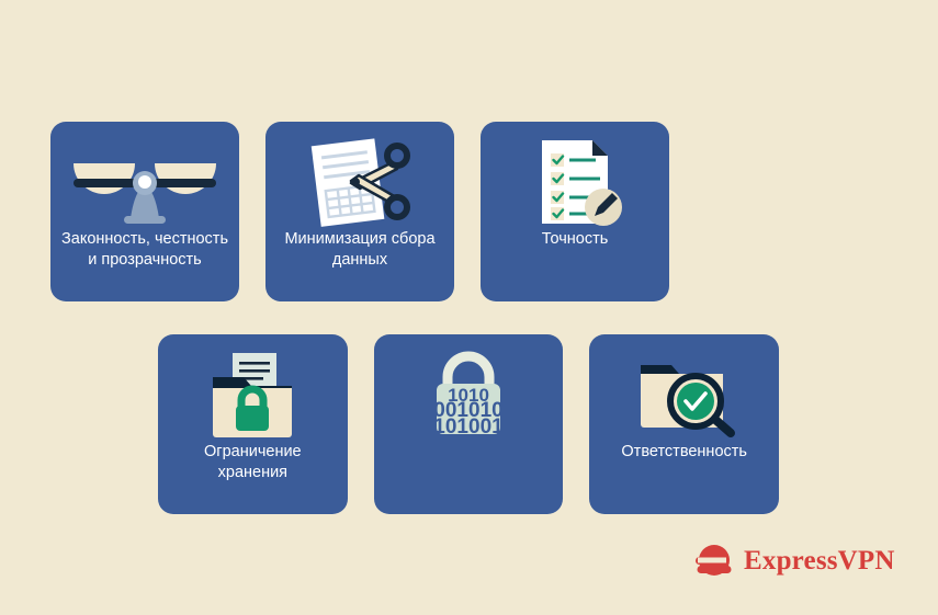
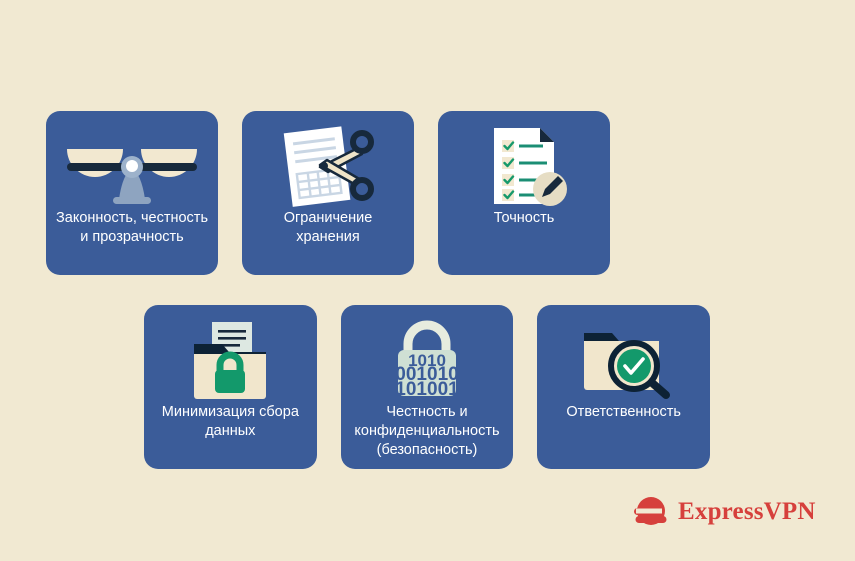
  Законность, честность и прозрачность
- Минимизация сбора данных
+ Ограничение хранения
  Точность
- Ограничение хранения
+ Минимизация сбора данных
  1010
  001010
  101001
+ Честность и конфиденциальность (безопасность)
  Ответственность
  ExpressVPN
